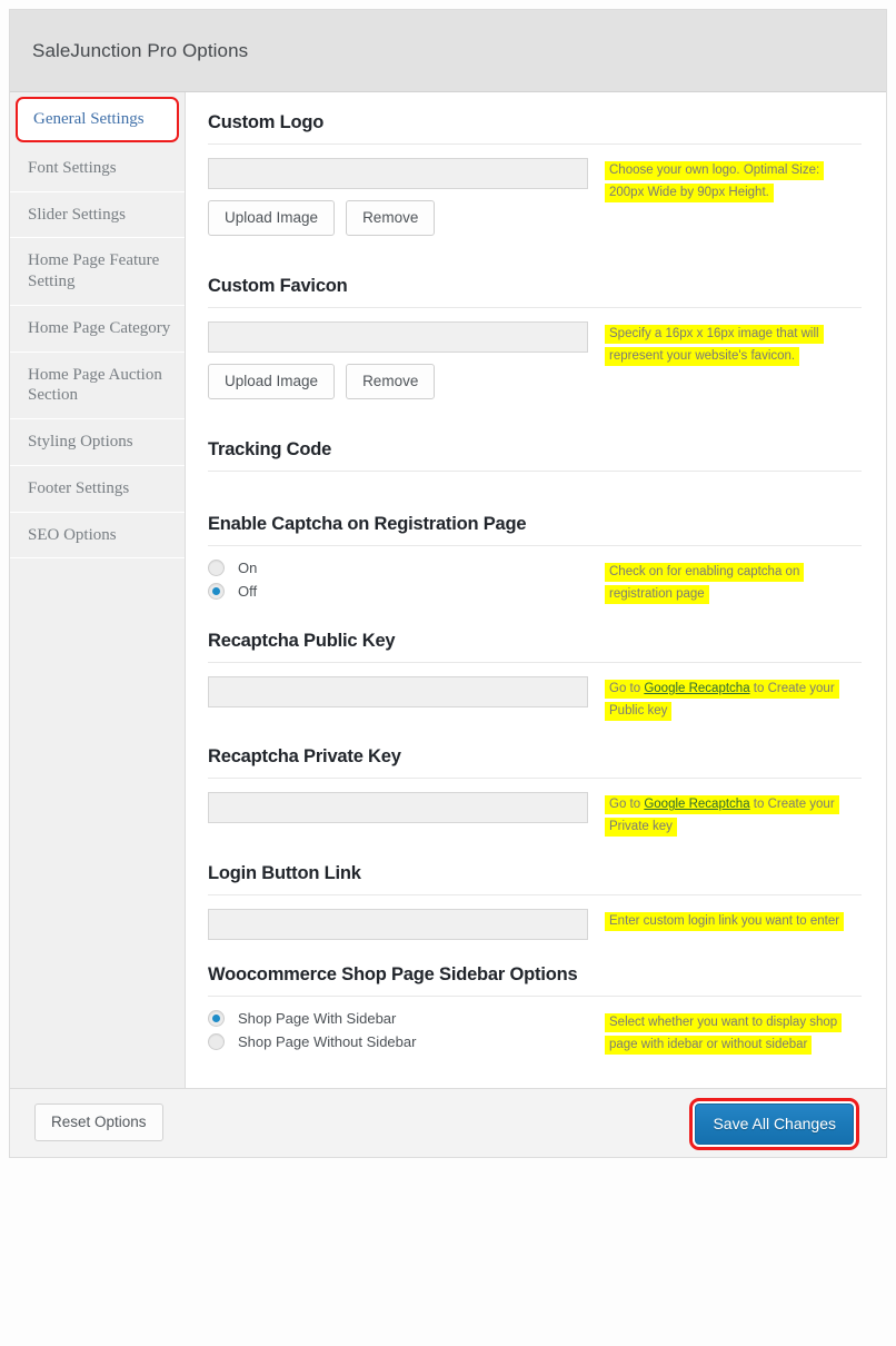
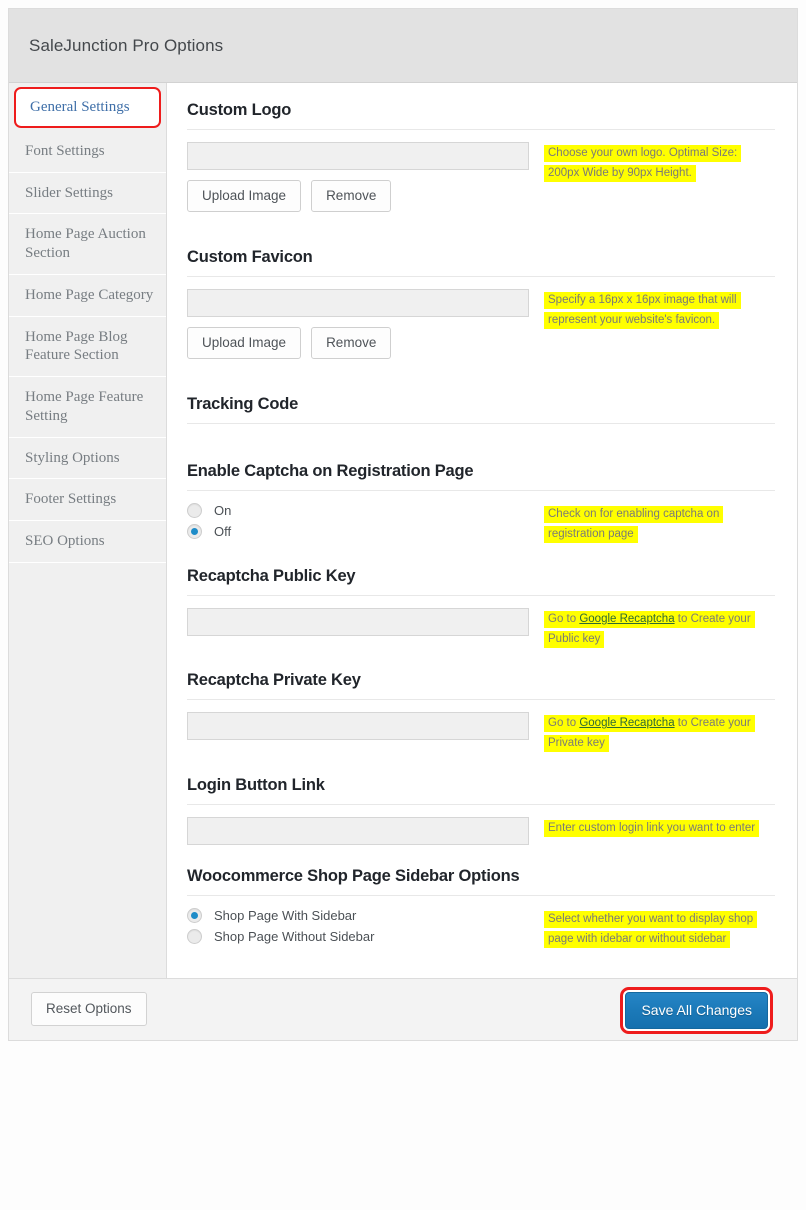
  SaleJunction Pro Options
  General Settings
  Font Settings
  Slider Settings
- Home Page Feature Setting
+ Home Page Auction Section
  Home Page Category
+ Home Page Blog Feature Section
- Home Page Auction Section
+ Home Page Feature Setting
  Styling Options
  Footer Settings
  SEO Options
  Custom Logo
  Upload Image
  Remove
  Choose your own logo. Optimal Size: 200px Wide by 90px Height.
  Custom Favicon
  Upload Image
  Remove
  Specify a 16px x 16px image that will represent your website's favicon.
  Tracking Code
  Enable Captcha on Registration Page
  On
  Off
  Check on for enabling captcha on registration page
  Recaptcha Public Key
  Go to Google Recaptcha to Create your Public key
  Recaptcha Private Key
  Go to Google Recaptcha to Create your Private key
  Login Button Link
  Enter custom login link you want to enter
  Woocommerce Shop Page Sidebar Options
  Shop Page With Sidebar
  Shop Page Without Sidebar
  Select whether you want to display shop page with idebar or without sidebar
  Reset Options
  Save All Changes
